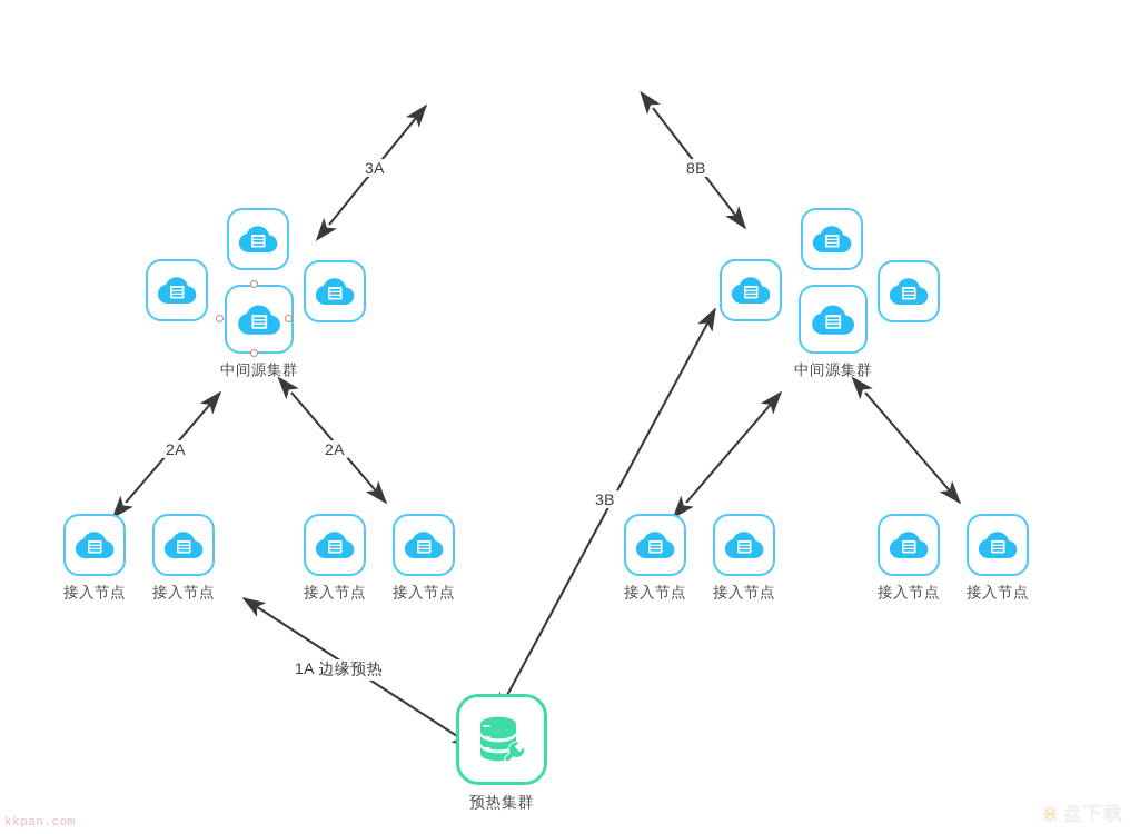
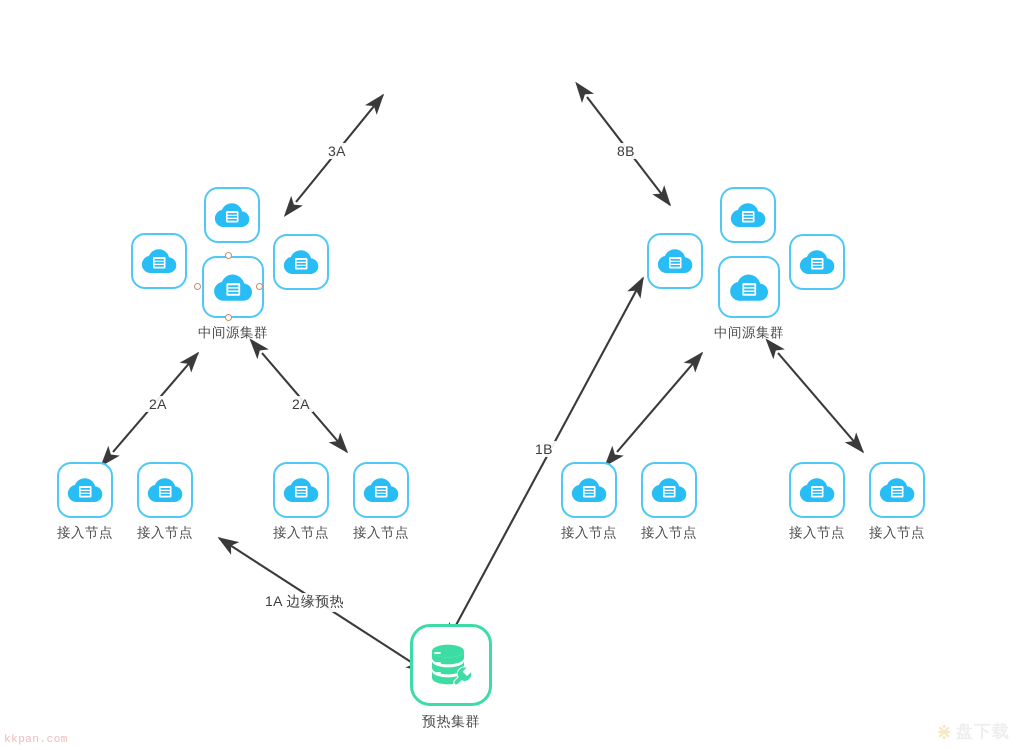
  3A
  8B
  2A
  2A
- 3B
+ 1B
  1A 边缘预热
  中间源集群
  中间源集群
  接入节点
  接入节点
  接入节点
  接入节点
  接入节点
  接入节点
  接入节点
  接入节点
  预热集群
  kkpan.com
  ⋇
